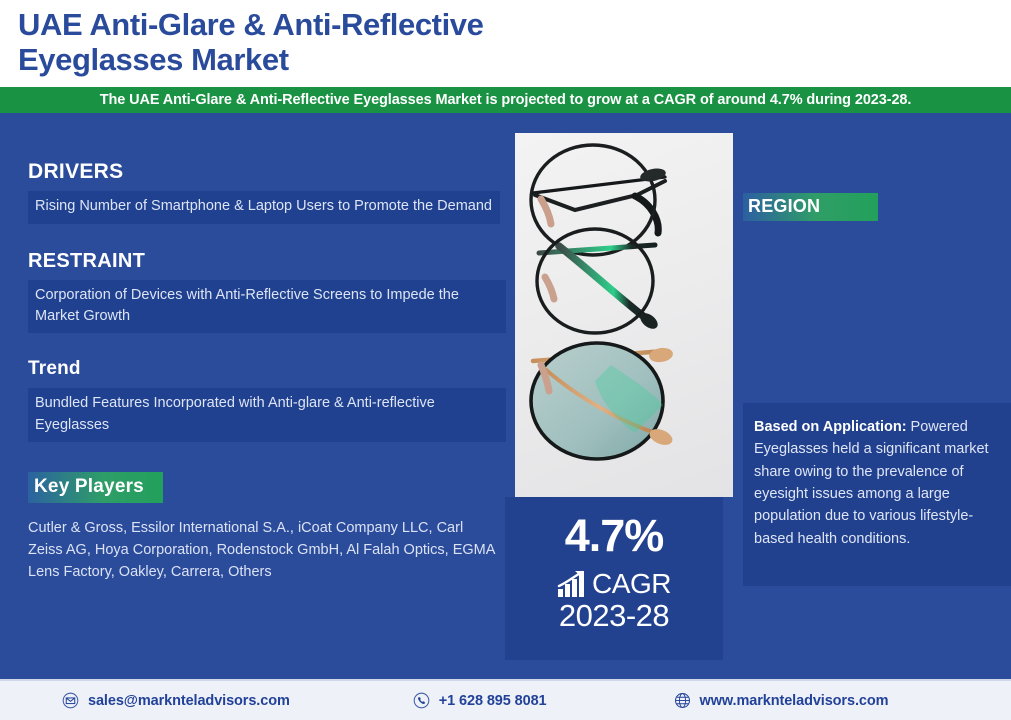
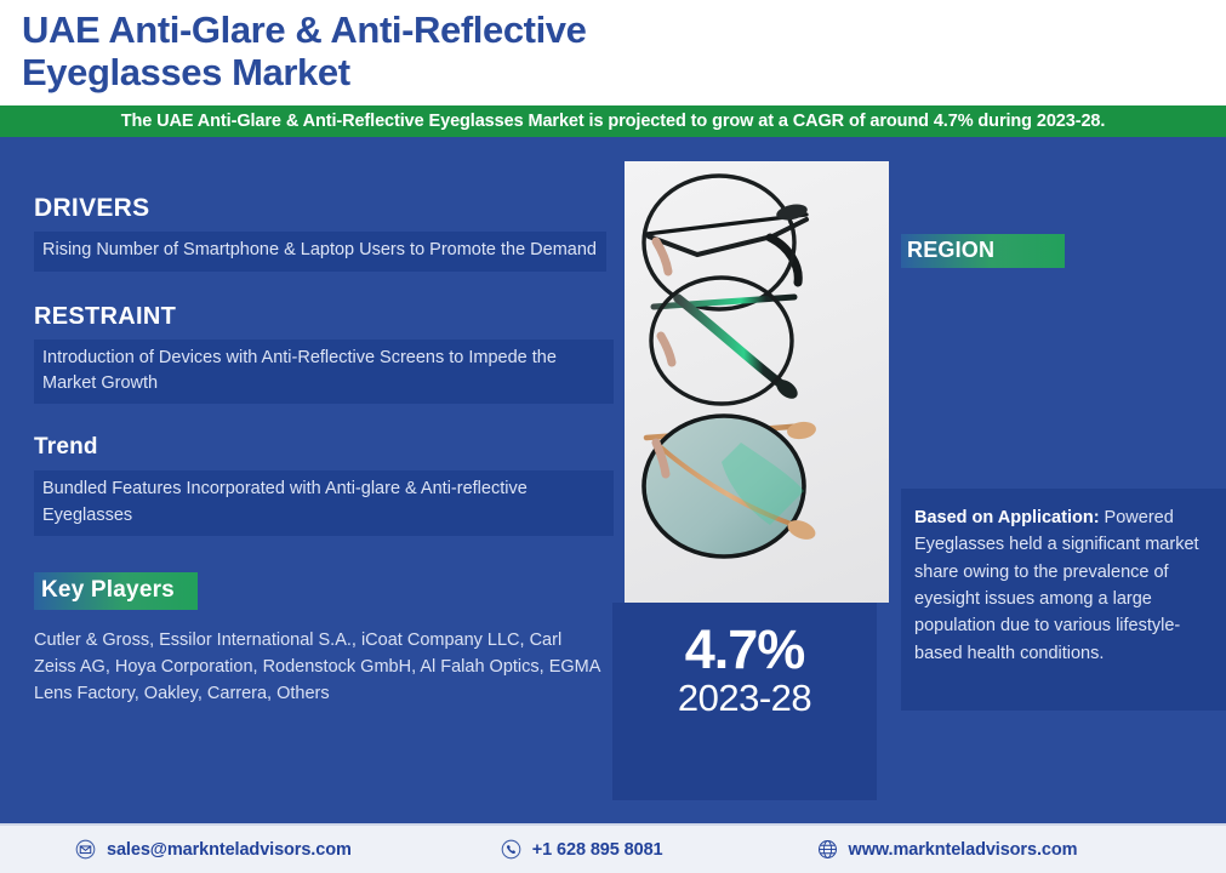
  UAE Anti-Glare & Anti-Reflective Eyeglasses Market
  The UAE Anti-Glare & Anti-Reflective Eyeglasses Market is projected to grow at a CAGR of around 4.7% during 2023-28.
  DRIVERS
  Rising Number of Smartphone & Laptop Users to Promote the Demand
  RESTRAINT
- Corporation of Devices with Anti-Reflective Screens to Impede the Market Growth
+ Introduction of Devices with Anti-Reflective Screens to Impede the Market Growth
  Trend
  Bundled Features Incorporated with Anti-glare & Anti-reflective Eyeglasses Key Players
  Cutler & Gross, Essilor International S.A., iCoat Company LLC, Carl Zeiss AG, Hoya Corporation, Rodenstock GmbH, Al Falah Optics, EGMA Lens Factory, Oakley, Carrera, Others
  4.7%
- CAGR
  2023-28
  REGION
  Based on Application: Powered Eyeglasses held a significant market share owing to the prevalence of eyesight issues among a large population due to various lifestyle-based health conditions.
  sales@marknteladvisors.com
  +1 628 895 8081
  www.marknteladvisors.com
